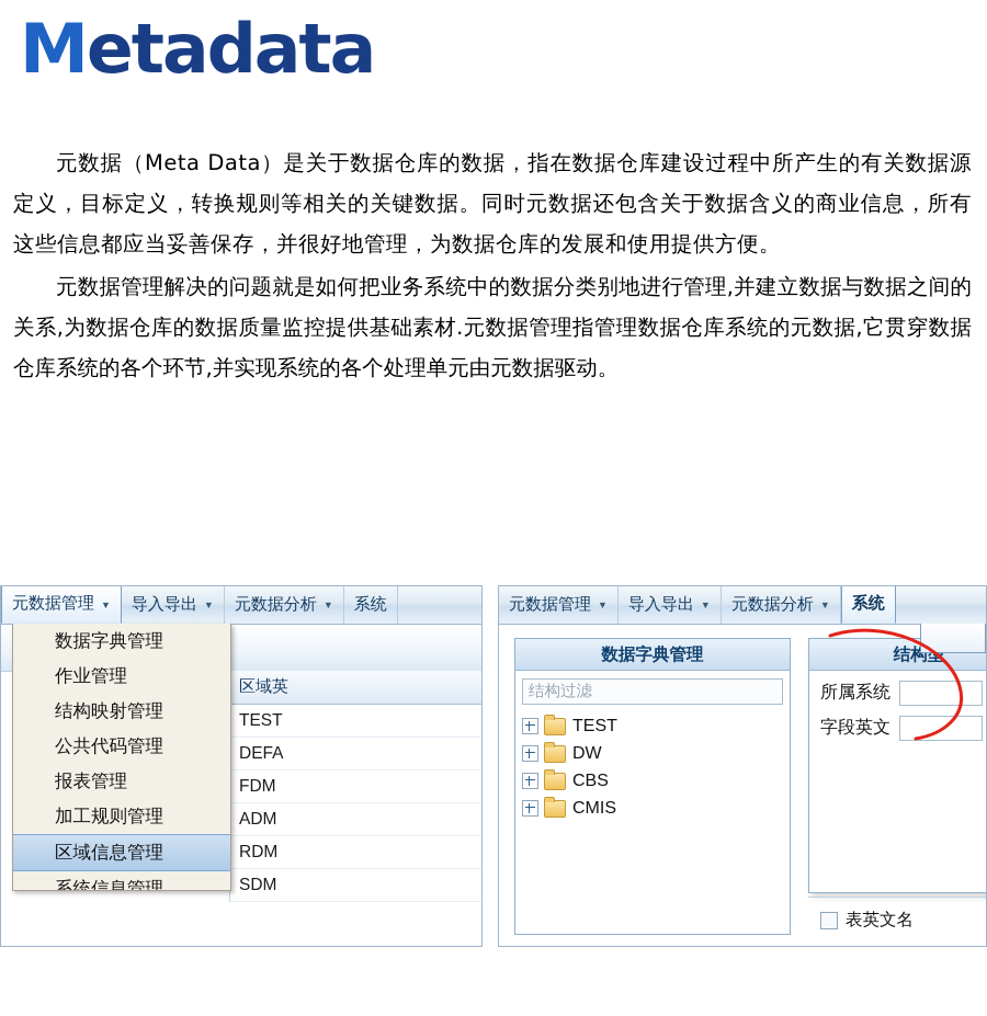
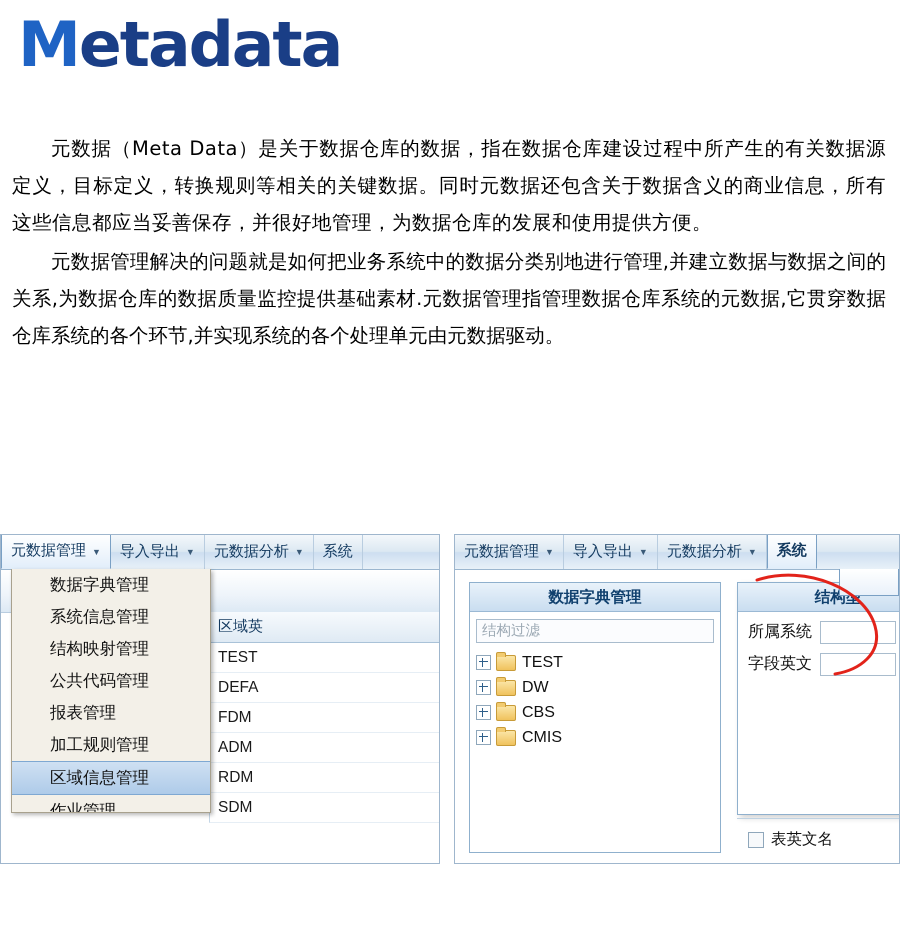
  Metadata
  元数据（Meta Data）是关于数据仓库的数据，指在数据仓库建设过程中所产生的有关数据源定义，目标定义，转换规则等相关的关键数据。同时元数据还包含关于数据含义的商业信息，所有这些信息都应当妥善保存，并很好地管理，为数据仓库的发展和使用提供方便。
  元数据管理解决的问题就是如何把业务系统中的数据分类别地进行管理,并建立数据与数据之间的关系,为数据仓库的数据质量监控提供基础素材.元数据管理指管理数据仓库系统的元数据,它贯穿数据仓库系统的各个环节,并实现系统的各个处理单元由元数据驱动。
  区域英
  TEST
  DEFA
  FDM
  ADM
  RDM
  SDM
  元数据管理
  ▼
  导入导出
  ▼
  元数据分析
  ▼
  系统
  数据字典管理
- 作业管理
+ 系统信息管理
  结构映射管理
  公共代码管理
  报表管理
  加工规则管理
  区域信息管理
- 系统信息管理
+ 作业管理
  元数据管理
  ▼
  导入导出
  ▼
  元数据分析
  ▼
  系统
  数据字典管理
  结构过滤
  TEST
  DW
  CBS
  CMIS
  所属系统
  字段英文
  表英文名
